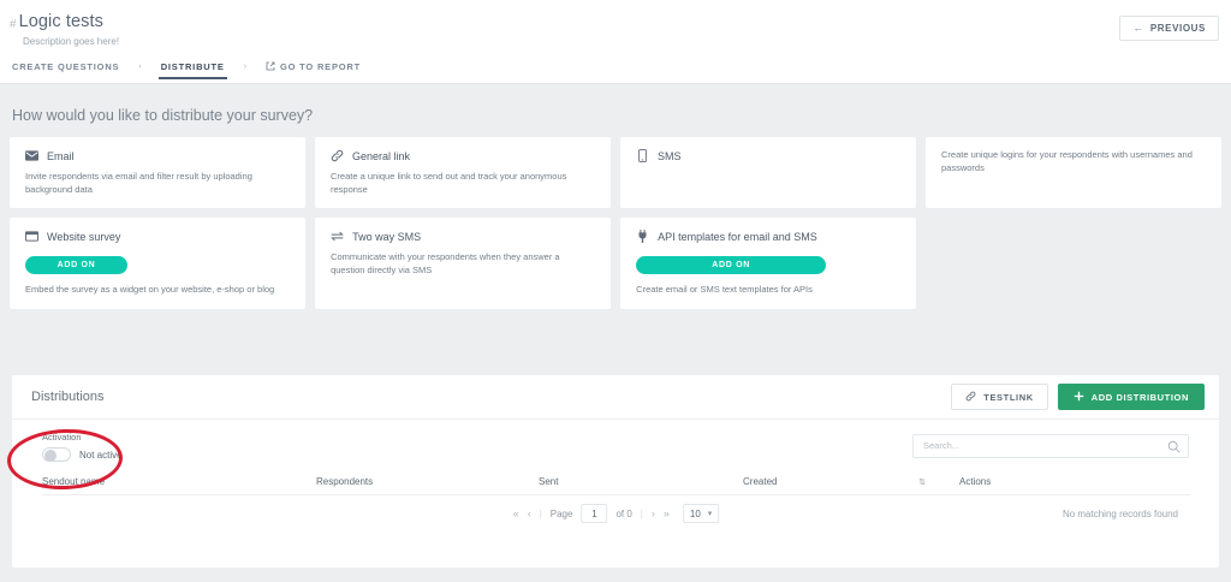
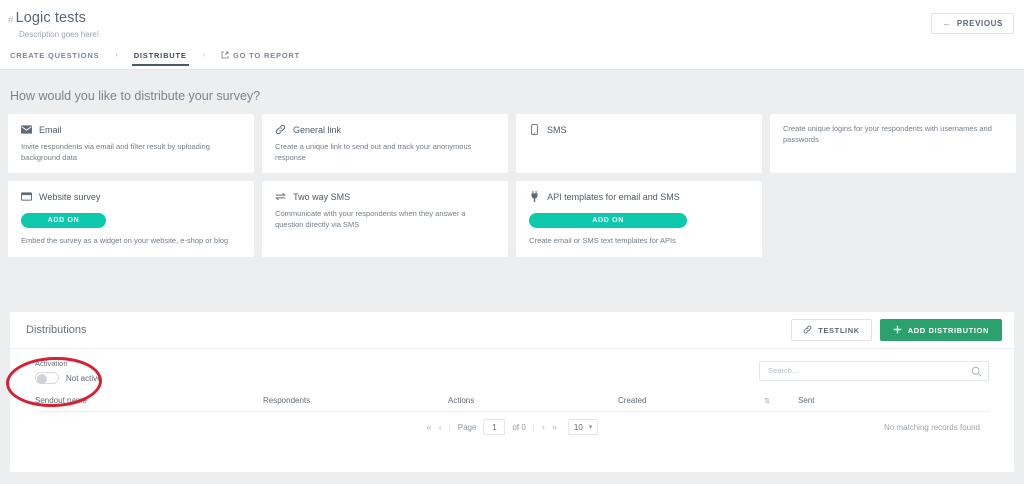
  #
  Logic tests
  Description goes here!
  ←
  PREVIOUS
  CREATE QUESTIONS
  DISTRIBUTE
  GO TO REPORT
  How would you like to distribute your survey?
  Email
  Invite respondents via email and filter result by uploading background data
  General link
  Create a unique link to send out and track your anonymous response
  SMS
  Create unique logins for your respondents with usernames and passwords
  Website survey
  Embed the survey as a widget on your website, e-shop or blog
  Two way SMS
  Communicate with your respondents when they answer a question directly via SMS
  API templates for email and SMS
  Create email or SMS text templates for APIs
  Distributions
  TESTLINK
  ADD DISTRIBUTION
  Activation
  Not active
  Search...
  Sendout name
  Respondents
- Sent
+ Actions
  Created
- Actions
+ Sent
  «
  ‹
  Page
  1
  of 0
  ›
  »
  10
  No matching records found
